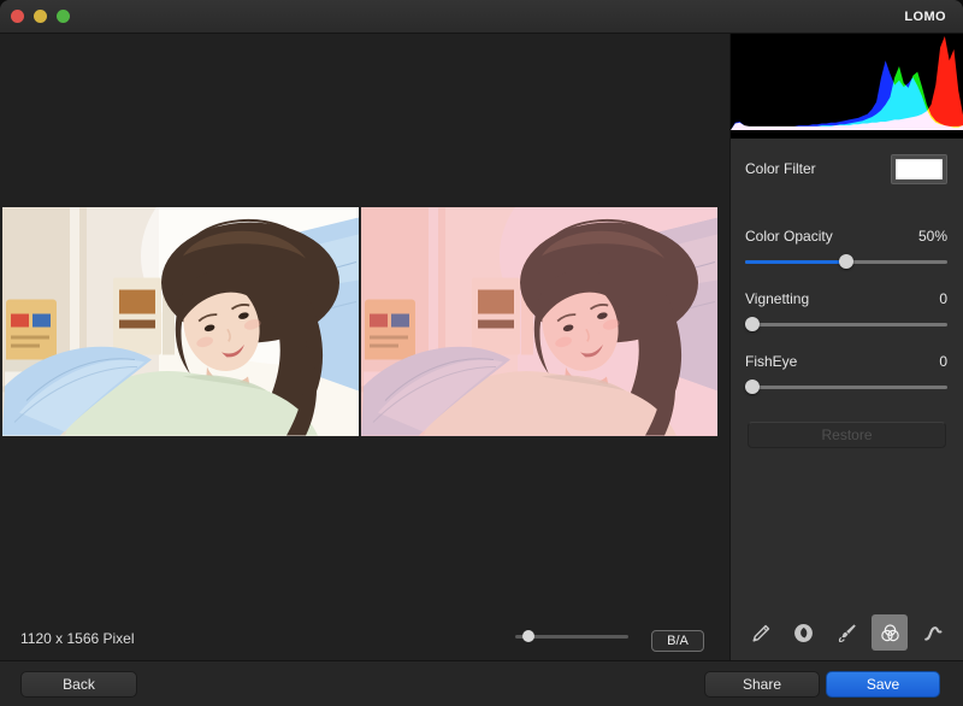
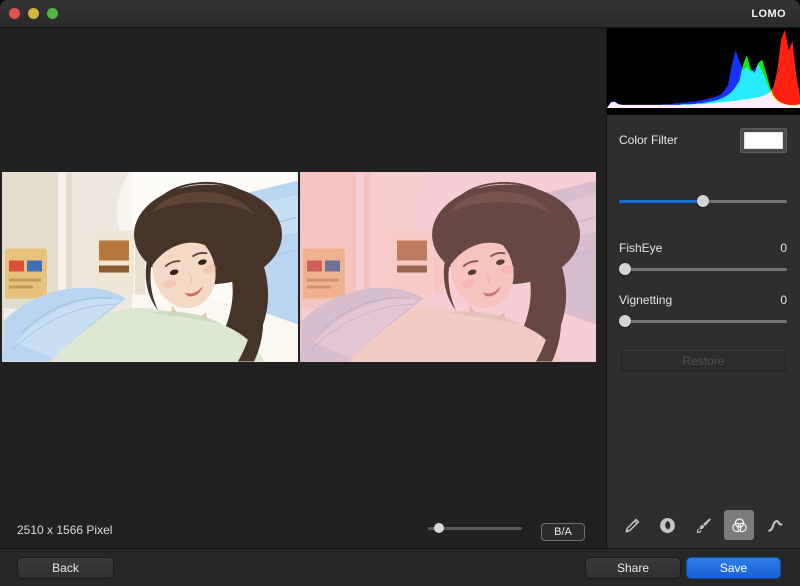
  LOMO
- 1120 x 1566 Pixel
+ 2510 x 1566 Pixel
  B/A
  Color Filter
- Color Opacity
- 50%
- Vignetting
+ FishEye
  0
- FishEye
+ Vignetting
  0
  Restore
  Back
  Share
  Save
